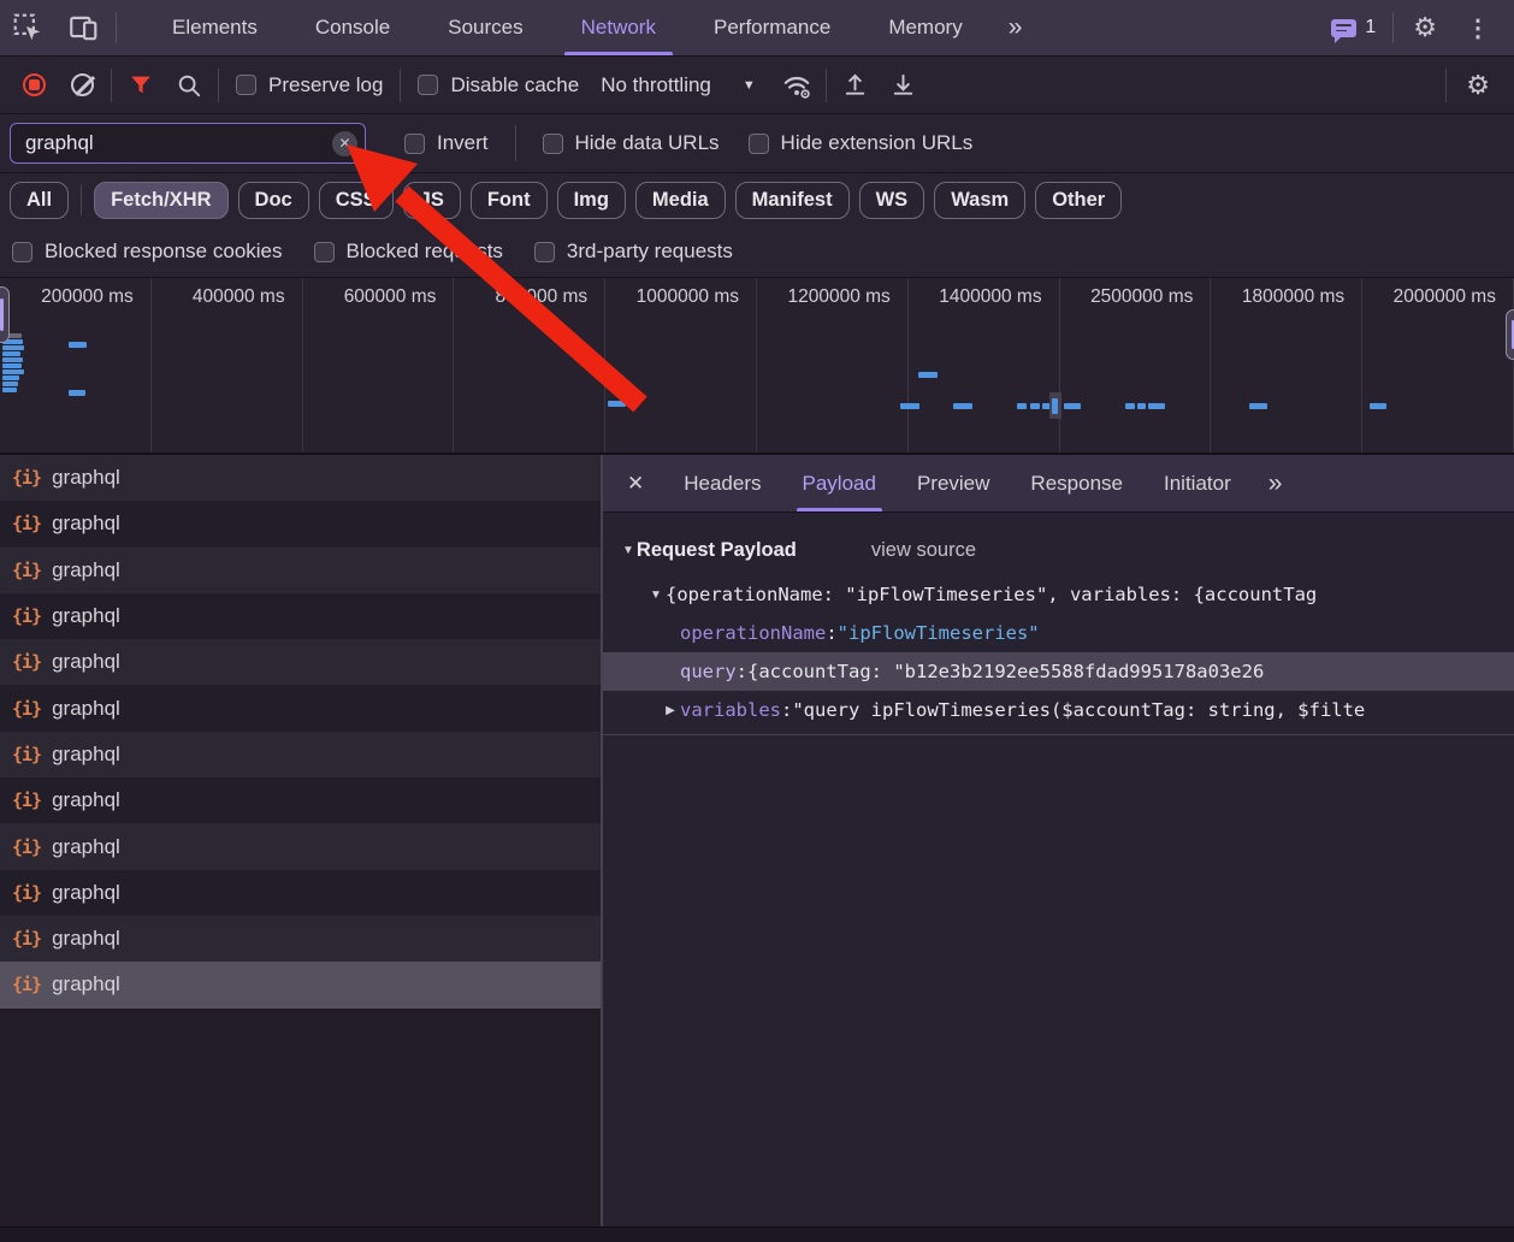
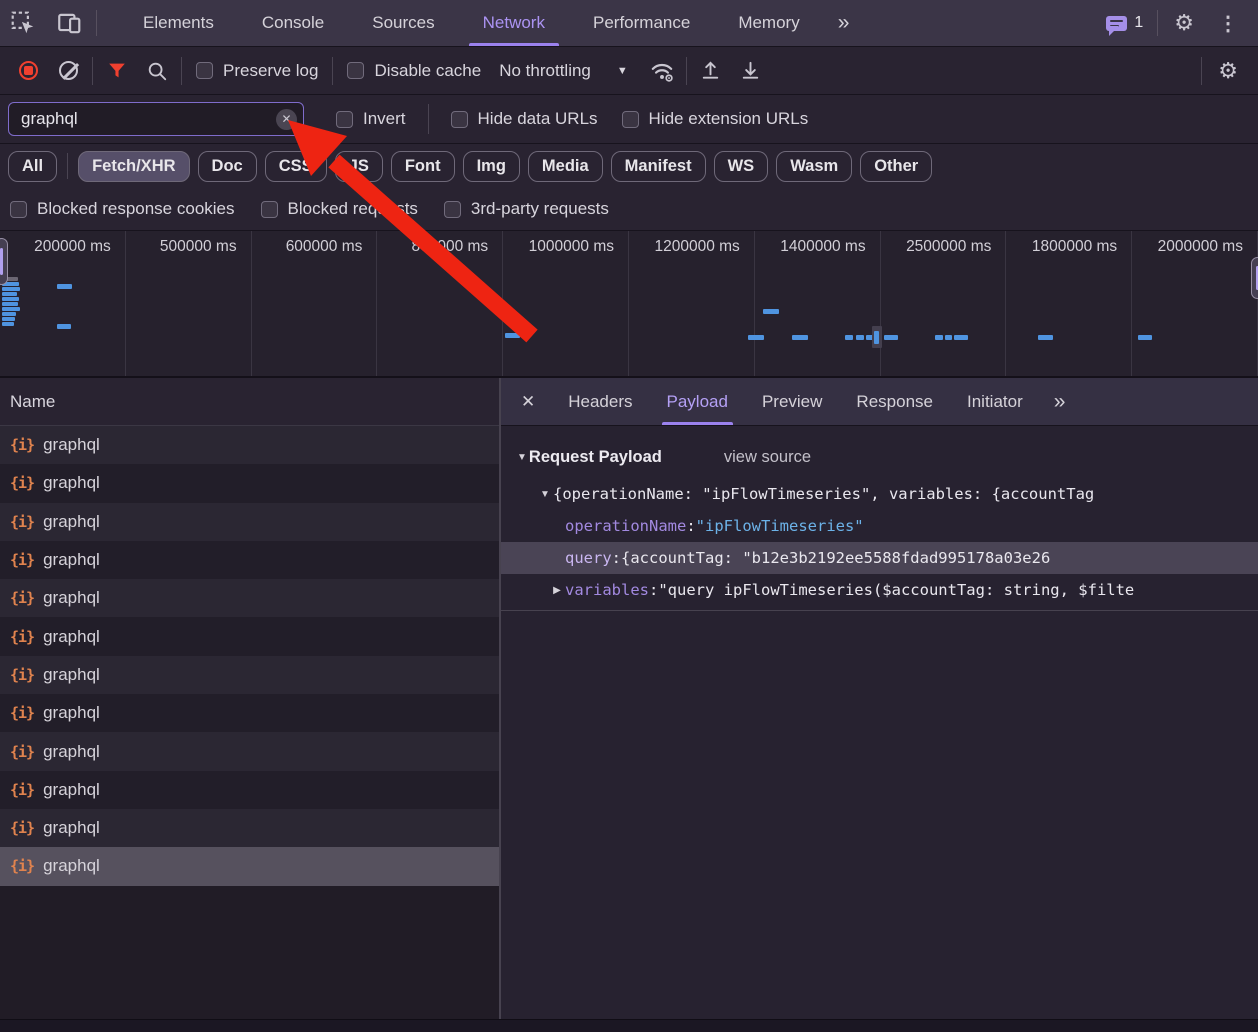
  Elements
  Console
  Sources
  Network
  Performance
  Memory
  »
  1
  ⚙
  ⋮
  Preserve log
  Disable cache
  No throttling
  ▼
  ⚙
  graphql
  ✕
  Invert
  Hide data URLs
  Hide extension URLs
  All
  Fetch/XHR
  Doc
  JS
  Font
  Img
  Media
  Manifest
  WS
  Wasm
  Other
  Blocked response cookies
  Blocked reqts
  3rd-party requests
  200000 ms
- 400000 ms
+ 500000 ms
  600000 ms
  1000000 ms
  1200000 ms
  1400000 ms
  2500000 ms
  1800000 ms
  2000000 ms
+ Name
  {i}
  graphql
  {i}
  graphql
  {i}
  graphql
  {i}
  graphql
  {i}
  graphql
  {i}
  graphql
  {i}
  graphql
  {i}
  graphql
  {i}
  graphql
  {i}
  graphql
  {i}
  graphql
  {i}
  graphql
  ✕
  Headers
  Payload
  Preview
  Response
  Initiator
  »
  ▼
  Request Payload
  view source
  ▼
  {operationName: "ipFlowTimeseries", variables: {accountTag
  operationName
  :
  "ipFlowTimeseries"
  query
  :
  {accountTag: "b12e3b2192ee5588fdad995178a03e26
  ▶
  variables
  :
  "query ipFlowTimeseries($accountTag: string, $filte
